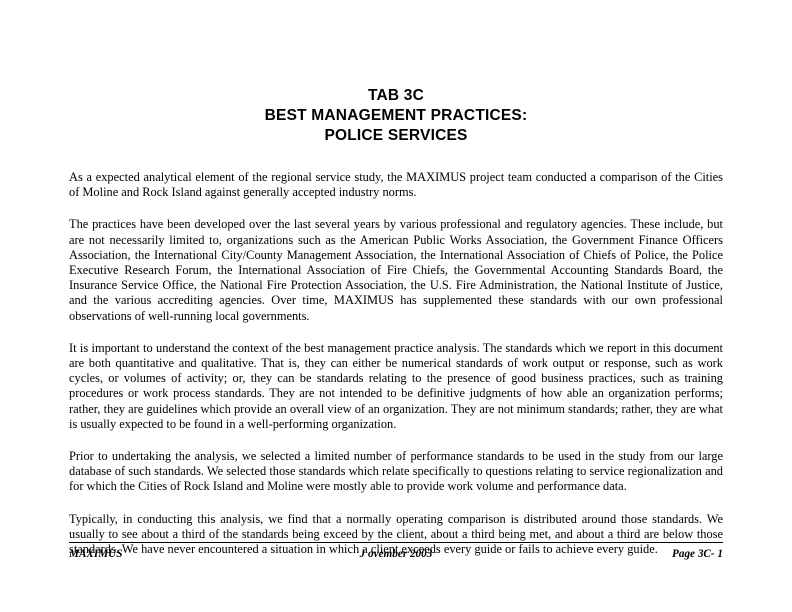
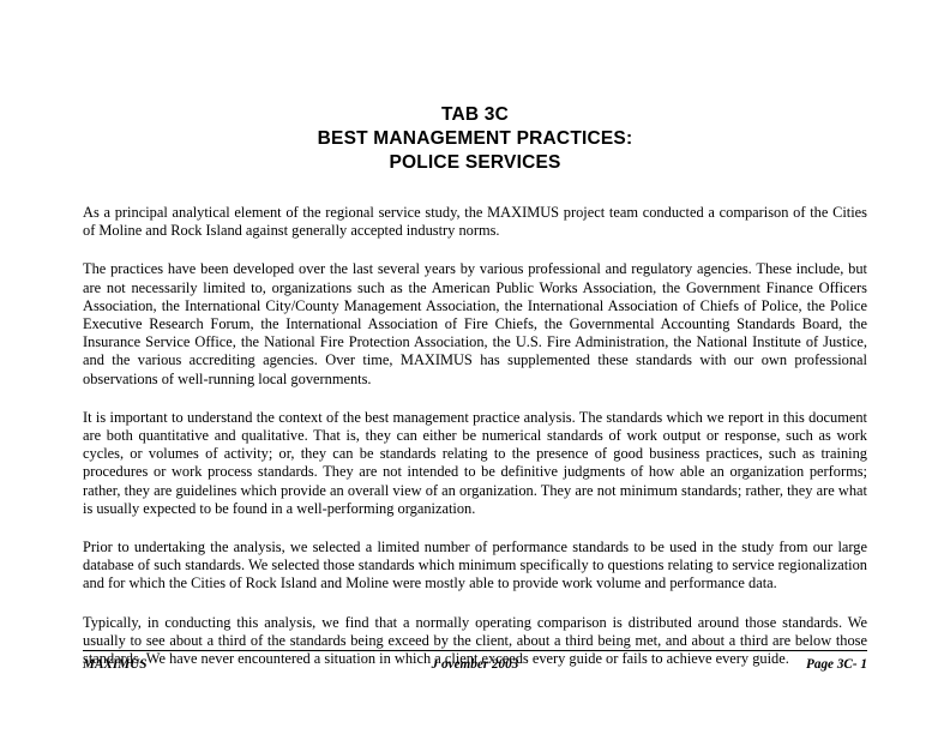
  TAB 3C
  BEST MANAGEMENT PRACTICES:
  POLICE SERVICES
- As a expected analytical element of the regional service study, the MAXIMUS project team conducted a comparison of the Cities of Moline and Rock Island against generally accepted industry norms.
+ As a principal analytical element of the regional service study, the MAXIMUS project team conducted a comparison of the Cities of Moline and Rock Island against generally accepted industry norms.
  The practices have been developed over the last several years by various professional and regulatory agencies. These include, but are not necessarily limited to, organizations such as the American Public Works Association, the Government Finance Officers Association, the International City/County Management Association, the International Association of Chiefs of Police, the Police Executive Research Forum, the International Association of Fire Chiefs, the Governmental Accounting Standards Board, the Insurance Service Office, the National Fire Protection Association, the U.S. Fire Administration, the National Institute of Justice, and the various accrediting agencies. Over time, MAXIMUS has supplemented these standards with our own professional observations of well-running local governments.
  It is important to understand the context of the best management practice analysis. The standards which we report in this document are both quantitative and qualitative. That is, they can either be numerical standards of work output or response, such as work cycles, or volumes of activity; or, they can be standards relating to the presence of good business practices, such as training procedures or work process standards. They are not intended to be definitive judgments of how able an organization performs; rather, they are guidelines which provide an overall view of an organization. They are not minimum standards; rather, they are what is usually expected to be found in a well-performing organization.
- Prior to undertaking the analysis, we selected a limited number of performance standards to be used in the study from our large database of such standards. We selected those standards which relate specifically to questions relating to service regionalization and for which the Cities of Rock Island and Moline were mostly able to provide work volume and performance data.
+ Prior to undertaking the analysis, we selected a limited number of performance standards to be used in the study from our large database of such standards. We selected those standards which minimum specifically to questions relating to service regionalization and for which the Cities of Rock Island and Moline were mostly able to provide work volume and performance data.
  Typically, in conducting this analysis, we find that a normally operating comparison is distributed around those standards. We usually to see about a third of the standards being exceed by the client, about a third being met, and about a third are below those standards. We have never encountered a situation in which a client exceeds every guide or fails to achieve every guide.
  MAXIMUS
  J ovember 2003
  Page 3C- 1
